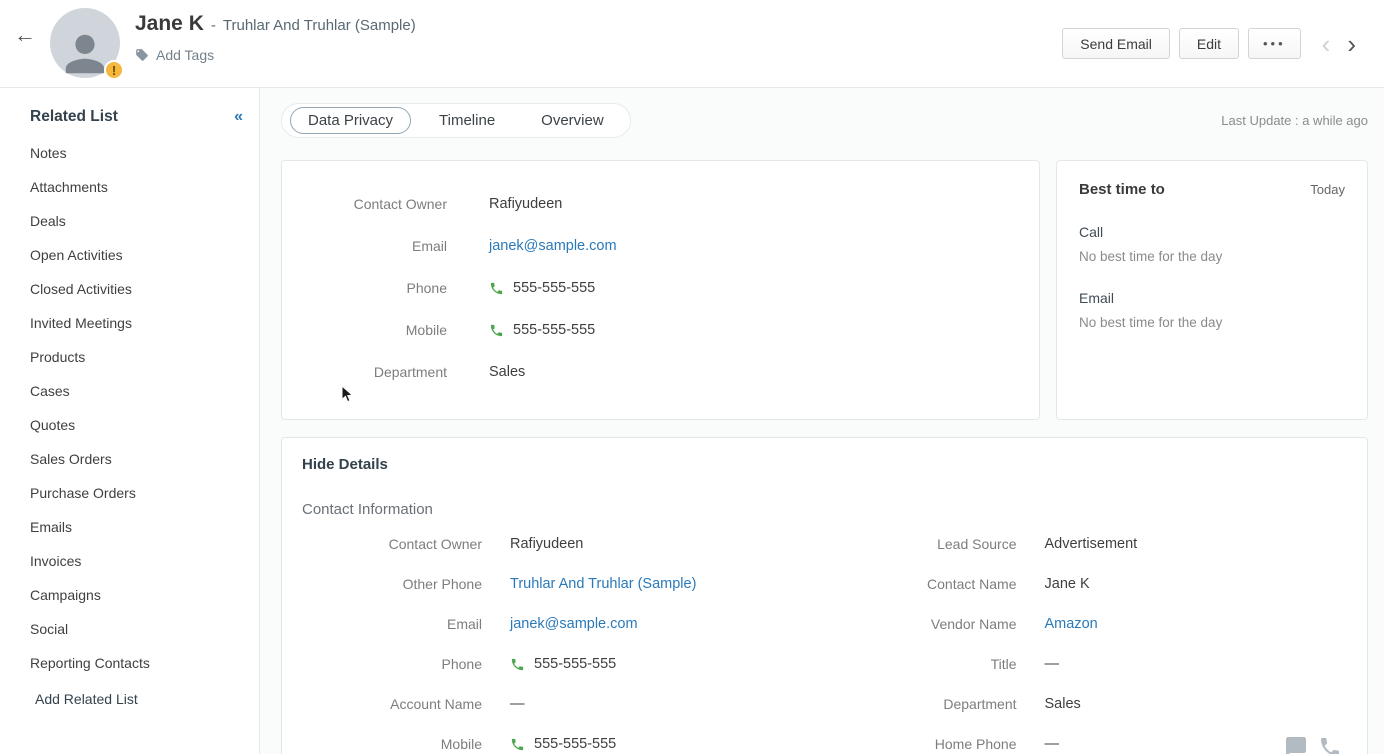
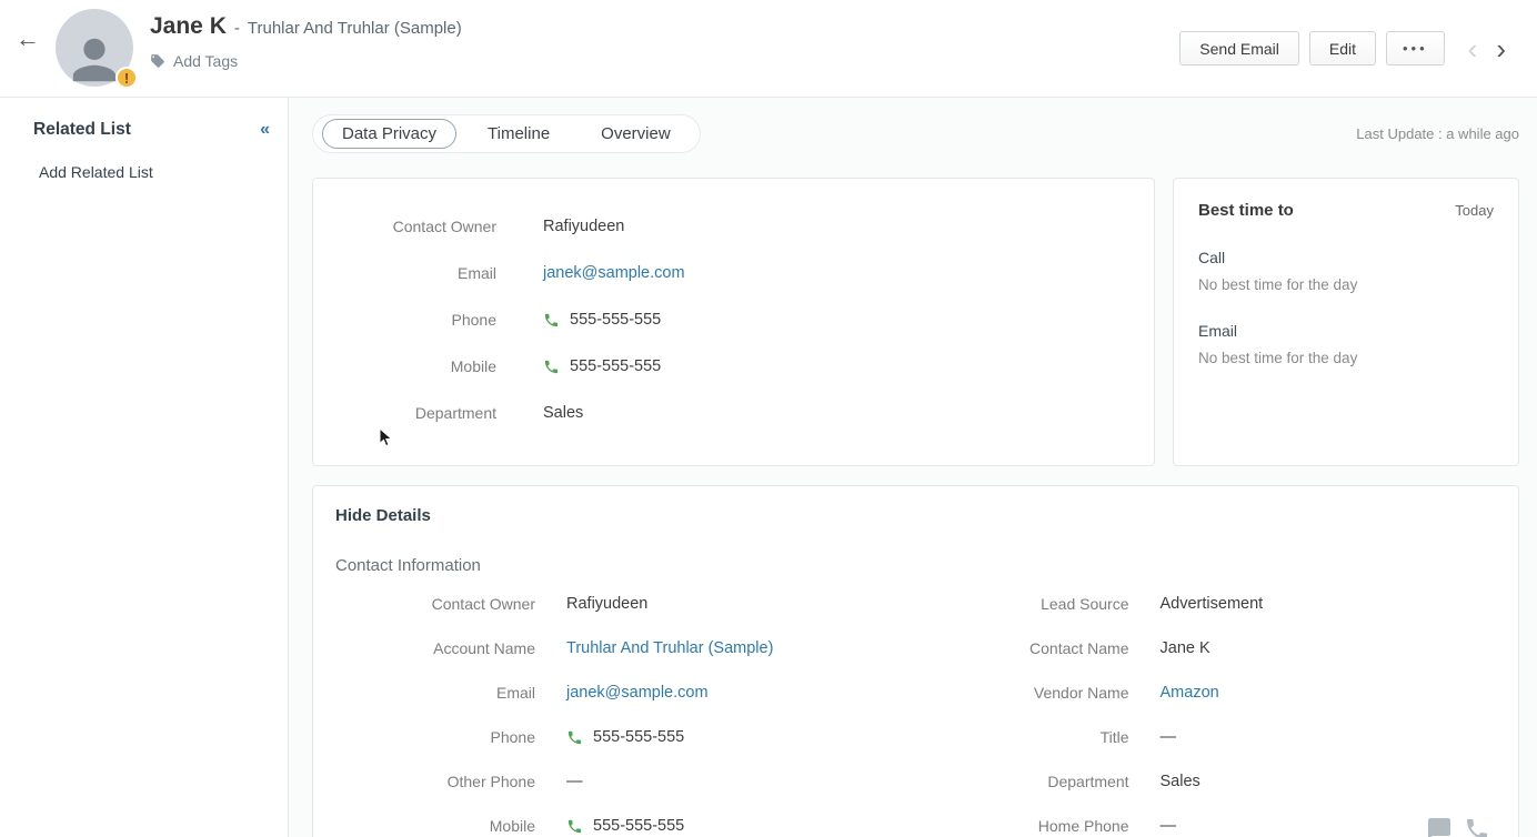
  ←
  !
  Jane K
  -
  Truhlar And Truhlar (Sample)
  Add Tags
  Send Email
  Edit
  •••
  ‹
  ›
  Related List
  «
- Notes
- Attachments
- Deals
- Open Activities
- Closed Activities
- Invited Meetings
- Products
- Cases
- Quotes
- Sales Orders
- Purchase Orders
- Emails
- Invoices
- Campaigns
- Social
- Reporting Contacts
  Add Related List
  Data Privacy
  Timeline
  Overview
  Last Update : a while ago
  Contact Owner
  Rafiyudeen
  Email
  janek@sample.com
  Phone
  555-555-555
  Mobile
  555-555-555
  Department
  Sales
  Best time to
  Today
  Call
  No best time for the day
  Email
  No best time for the day
  Hide Details
  Contact Information
  Contact Owner
  Rafiyudeen
- Other Phone
+ Account Name
  Truhlar And Truhlar (Sample)
  Email
  janek@sample.com
  Phone
  555-555-555
- Account Name
+ Other Phone
  —
  Mobile
  555-555-555
  Lead Source
  Advertisement
  Contact Name
  Jane K
  Vendor Name
  Amazon
  Title
  —
  Department
  Sales
  Home Phone
  —
